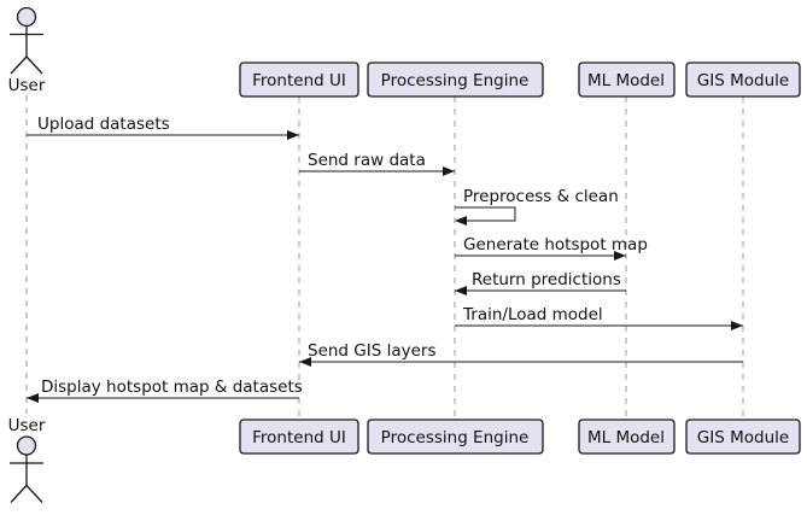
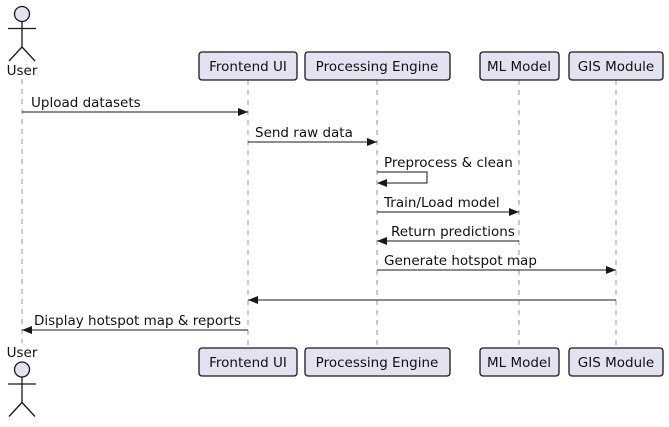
  Frontend UI
  Frontend UI
  Processing Engine
  Processing Engine
  ML Model
  ML Model
  GIS Module
  GIS Module
  User
  User
  Upload datasets
  Send raw data
  Preprocess & clean
- Generate hotspot map
+ Train/Load model
  Return predictions
- Train/Load model
+ Generate hotspot map
- Send GIS layers
- Display hotspot map & datasets
+ Display hotspot map & reports
